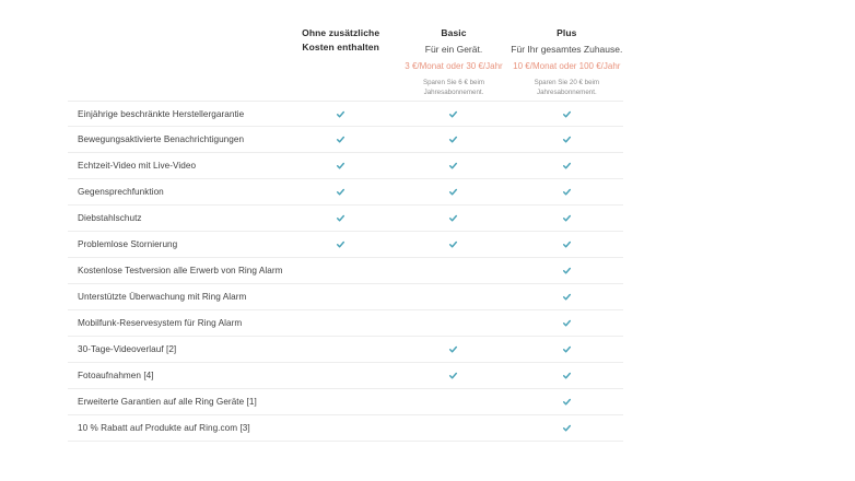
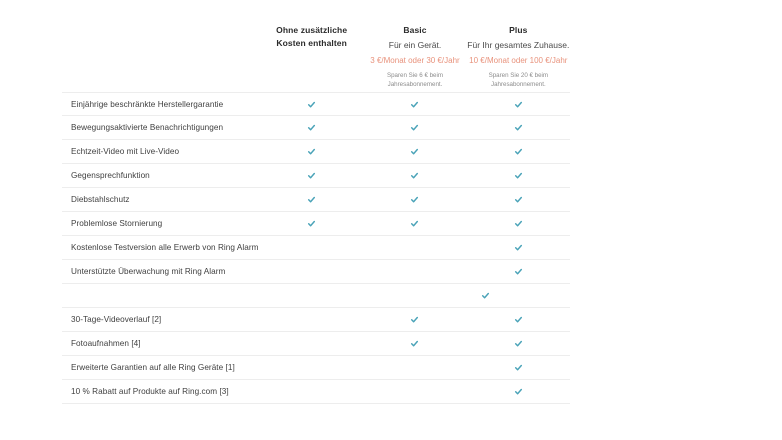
  Ohne zusätzliche Kosten enthalten
  Basic
  Für ein Gerät.
  3 €/Monat oder 30 €/Jahr
  Plus
  Für Ihr gesamtes Zuhause.
  10 €/Monat oder 100 €/Jahr
  Einjährige beschränkte Herstellergarantie
  Bewegungsaktivierte Benachrichtigungen
  Echtzeit-Video mit Live-Video
  Gegensprechfunktion
  Diebstahlschutz
  Problemlose Stornierung
  Kostenlose Testversion alle Erwerb von Ring Alarm
  Unterstützte Überwachung mit Ring Alarm
- Mobilfunk-Reservesystem für Ring Alarm
  30-Tage-Videoverlauf [2]
  Fotoaufnahmen [4]
  Erweiterte Garantien auf alle Ring Geräte [1]
  10 % Rabatt auf Produkte auf Ring.com [3]
